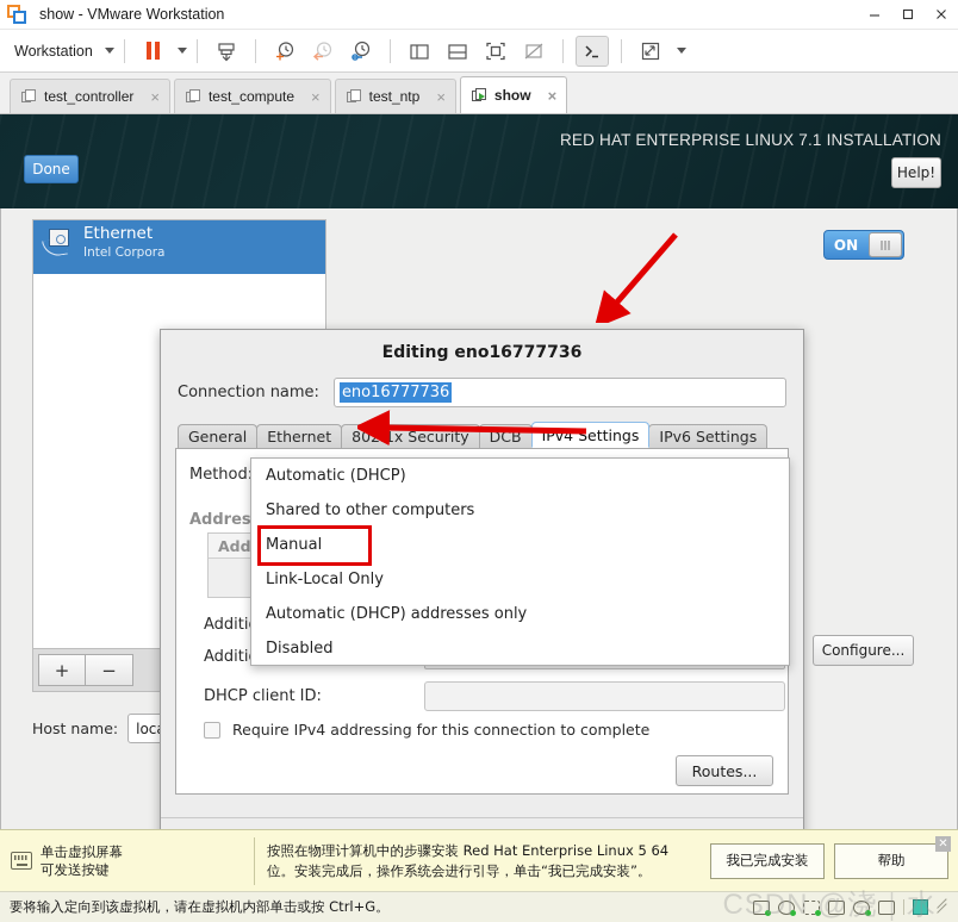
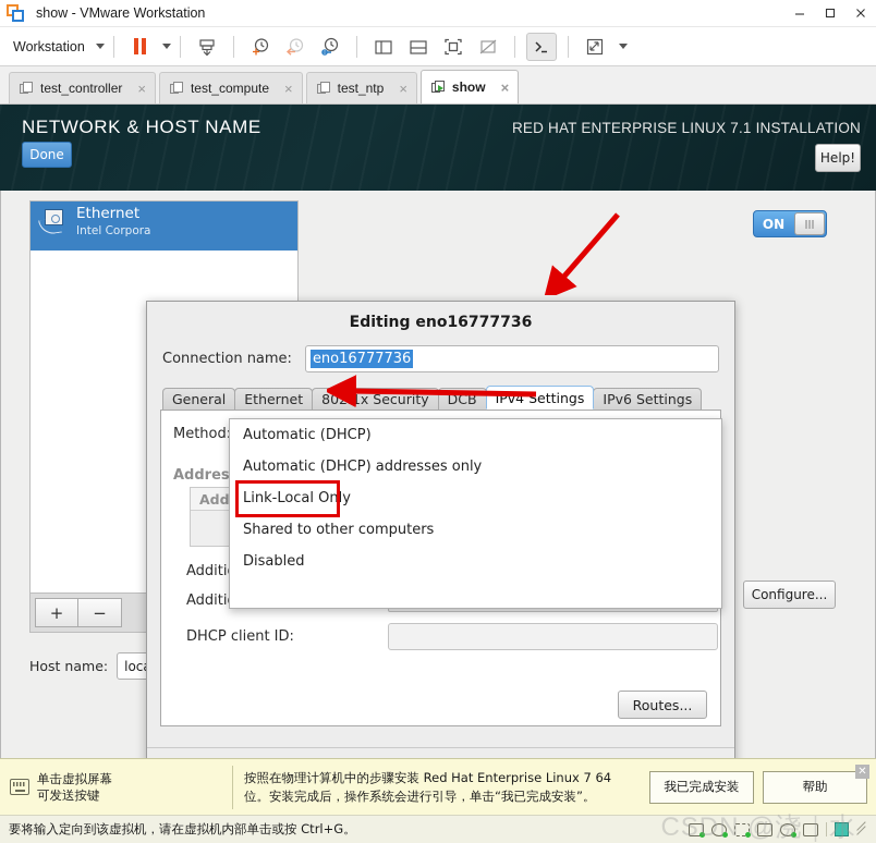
  show - VMware Workstation
  Workstation
  test_controller
  ×
  test_compute
  ×
  test_ntp
  ×
  show
  ×
+ NETWORK & HOST NAME
  RED HAT ENTERPRISE LINUX 7.1 INSTALLATION
  Done
  Help!
  Ethernet
  Intel Corpora
  +
  −
  ON
  Configure...
  Host name:
  Editing eno16777736
  Connection name:
  eno16777736
  General
  Ethernet
  802.1x Security
  DCB
  IPv4 Settings
  IPv6 Settings
  Method
  Additi
  DHCP client ID:
- Require IPv4 addressing for this connection to complete
  Routes...
  Automatic (DHCP)
- Shared to other computers
+ Automatic (DHCP) addresses only
- Manual
  Link-Local Only
- Automatic (DHCP) addresses only
+ Shared to other computers
  Disabled
  单击虚拟屏幕
  可发送按键
- 按照在物理计算机中的步骤安装 Red Hat Enterprise Linux 5 64 位。安装完成后，操作系统会进行引导，单击“我已完成安装”。
+ 按照在物理计算机中的步骤安装 Red Hat Enterprise Linux 7 64 位。安装完成后，操作系统会进行引导，单击“我已完成安装”。
  我已完成安装
  帮助
  ✕
  要将输入定向到该虚拟机，请在虚拟机内部单击或按 Ctrl+G。
  CSDN @浇｜水
